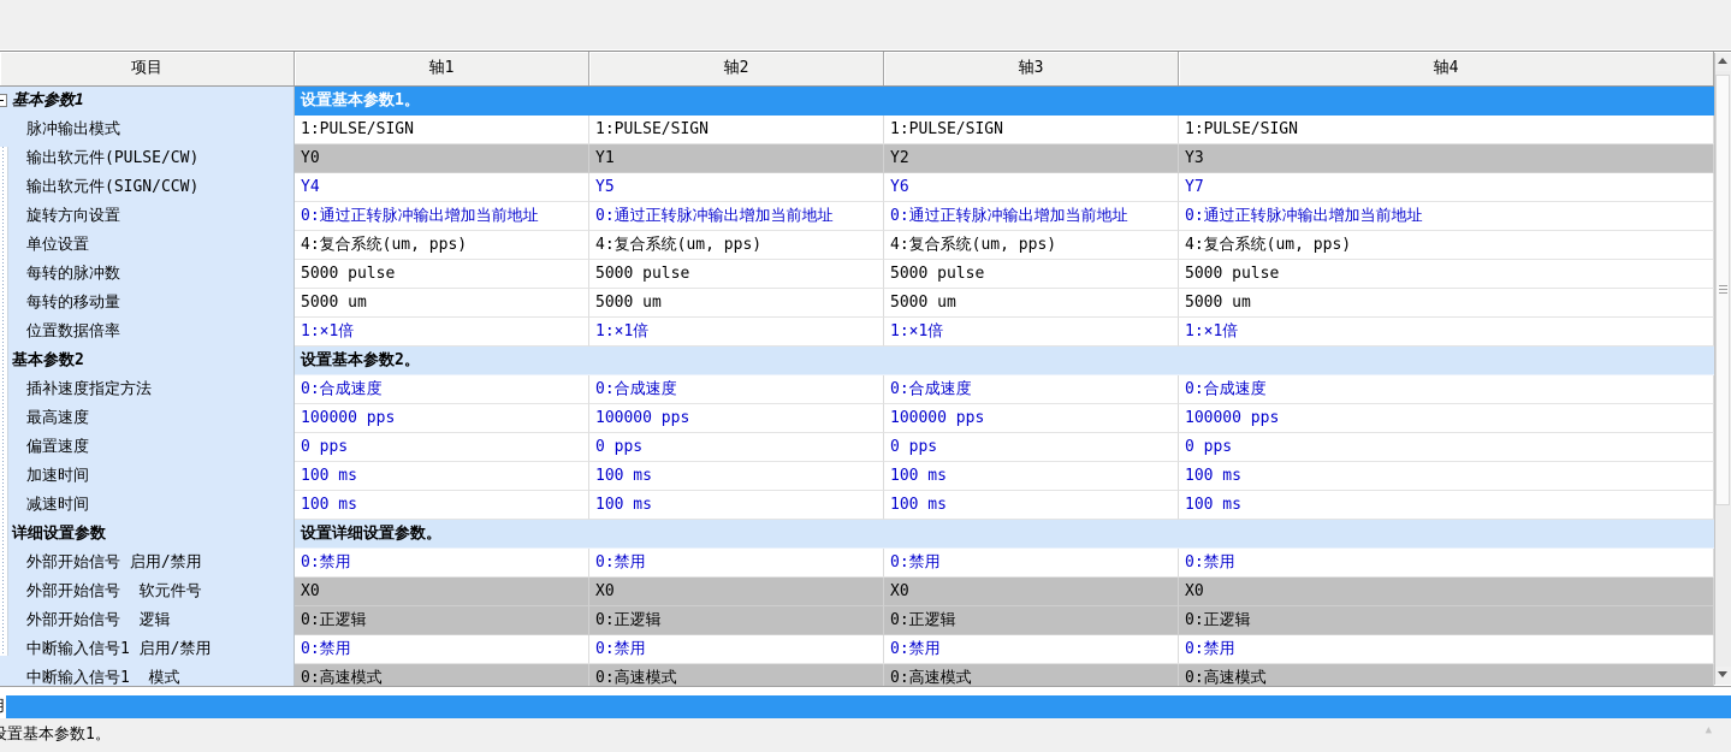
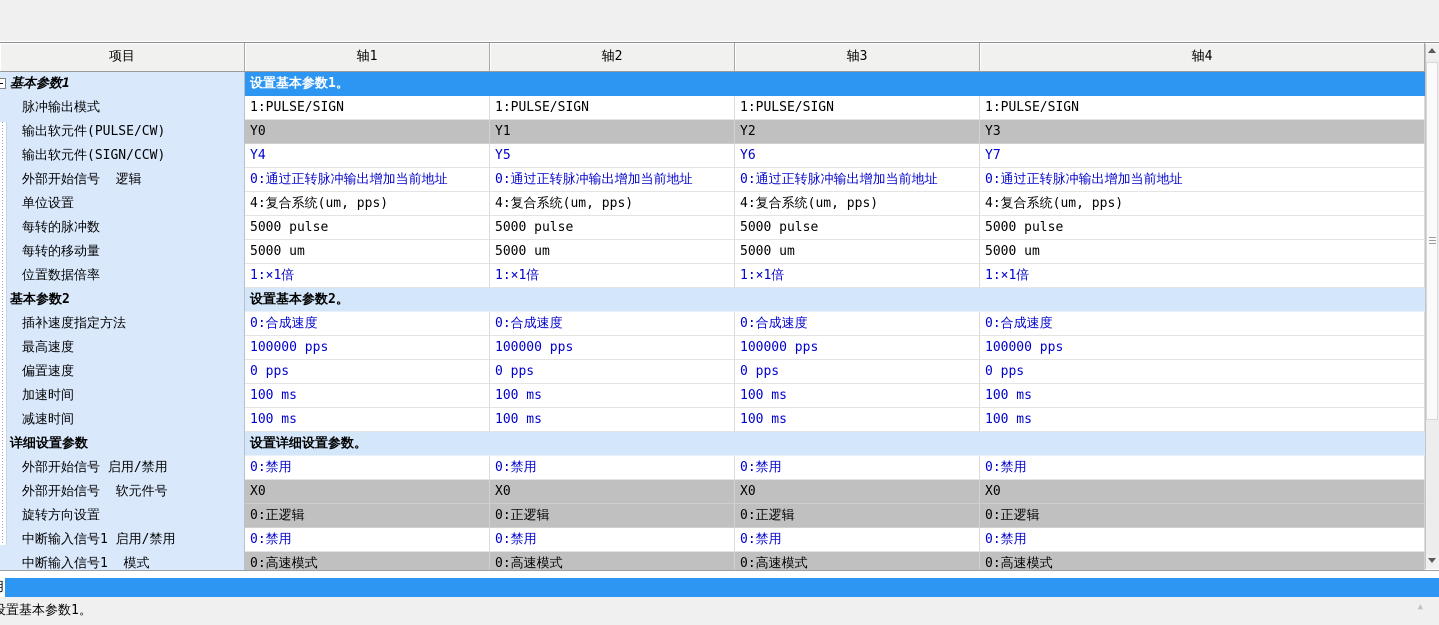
  项目
  轴1
  轴2
  轴3
  轴4
  基本参数1
  设置基本参数1。
  脉冲输出模式
  1:PULSE/SIGN
  1:PULSE/SIGN
  1:PULSE/SIGN
  1:PULSE/SIGN
  输出软元件(PULSE/CW)
  Y0
  Y1
  Y2
  Y3
  输出软元件(SIGN/CCW)
  Y4
  Y5
  Y6
  Y7
- 旋转方向设置
+ 外部开始信号 逻辑
  0:通过正转脉冲输出增加当前地址
  0:通过正转脉冲输出增加当前地址
  0:通过正转脉冲输出增加当前地址
  0:通过正转脉冲输出增加当前地址
  单位设置
  4:复合系统(um, pps)
  4:复合系统(um, pps)
  4:复合系统(um, pps)
  4:复合系统(um, pps)
  每转的脉冲数
  5000 pulse
  5000 pulse
  5000 pulse
  5000 pulse
  每转的移动量
  5000 um
  5000 um
  5000 um
  5000 um
  位置数据倍率
  1:×1倍
  1:×1倍
  1:×1倍
  1:×1倍
  基本参数2
  设置基本参数2。
  插补速度指定方法
  0:合成速度
  0:合成速度
  0:合成速度
  0:合成速度
  最高速度
  100000 pps
  100000 pps
  100000 pps
  100000 pps
  偏置速度
  0 pps
  0 pps
  0 pps
  0 pps
  加速时间
  100 ms
  100 ms
  100 ms
  100 ms
  减速时间
  100 ms
  100 ms
  100 ms
  100 ms
  详细设置参数
  设置详细设置参数。
  外部开始信号 启用/禁用
  0:禁用
  0:禁用
  0:禁用
  0:禁用
  外部开始信号 软元件号
  X0
  X0
  X0
  X0
- 外部开始信号 逻辑
+ 旋转方向设置
  0:正逻辑
  0:正逻辑
  0:正逻辑
  0:正逻辑
  中断输入信号1 启用/禁用
  0:禁用
  0:禁用
  0:禁用
  0:禁用
  中断输入信号1 模式
  0:高速模式
  0:高速模式
  0:高速模式
  0:高速模式
  置基本参数1。
  ▲
